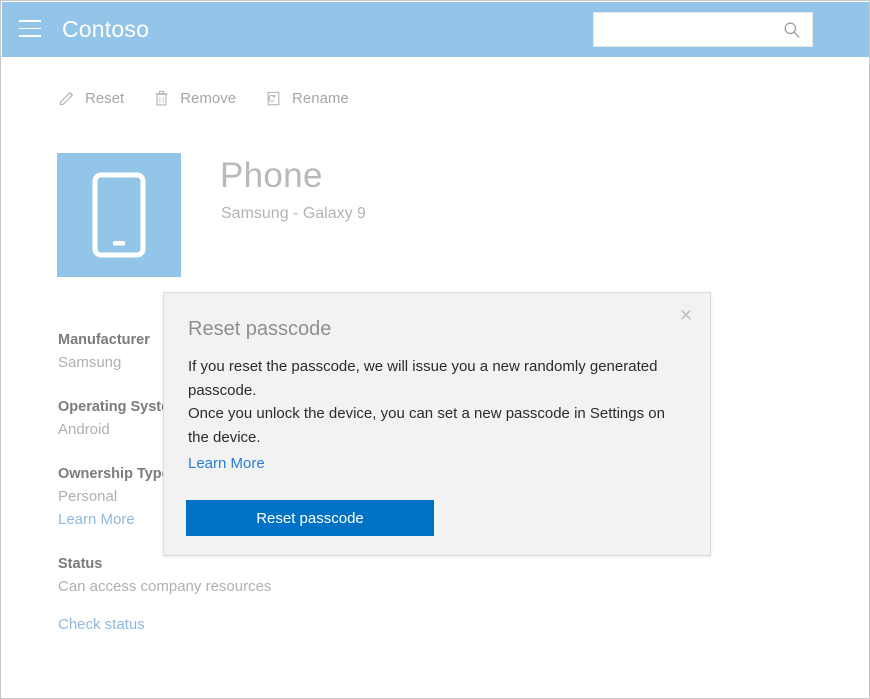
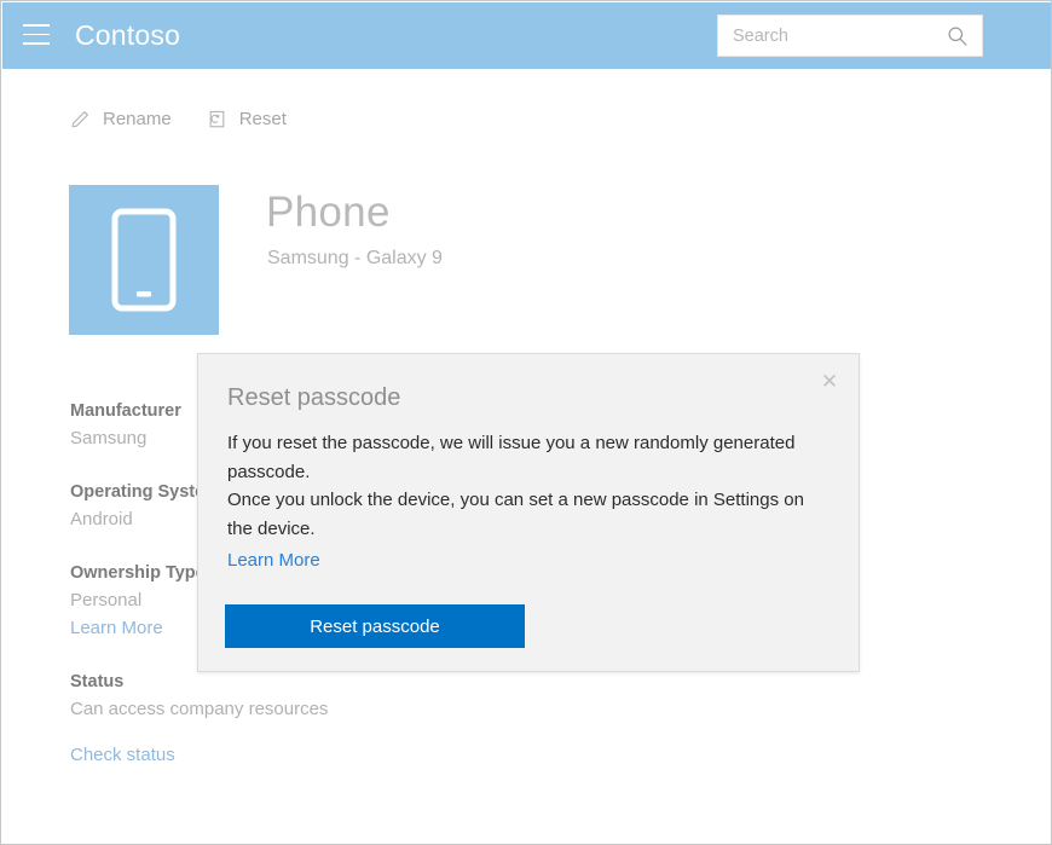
  Contoso
+ Search
- Reset
+ Rename
- Remove
- Rename
+ Reset
  Phone
  Samsung - Galaxy 9
  Manufacturer
  Samsung
  Operating Syst
  Android
  Ownership Typ
  Personal
  Learn More
  Status
  Can access company resources
  Check status
  ✕
  Reset passcode
  If you reset the passcode, we will issue you a new randomly generated passcode.
  Once you unlock the device, you can set a new passcode in Settings on the device.
  Learn More
  Reset passcode
